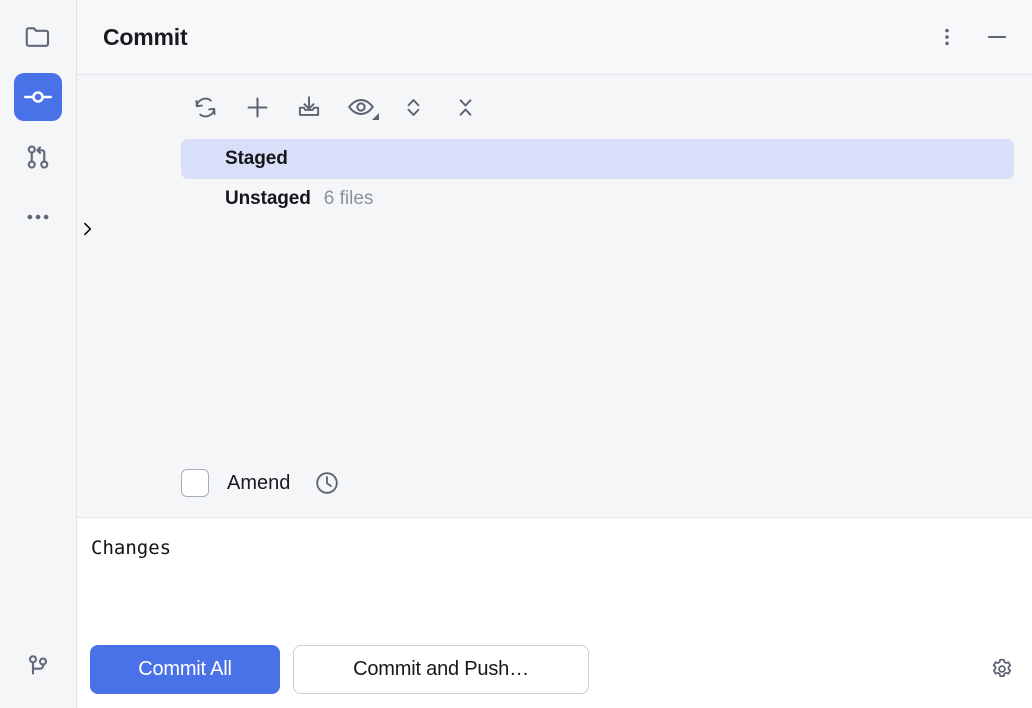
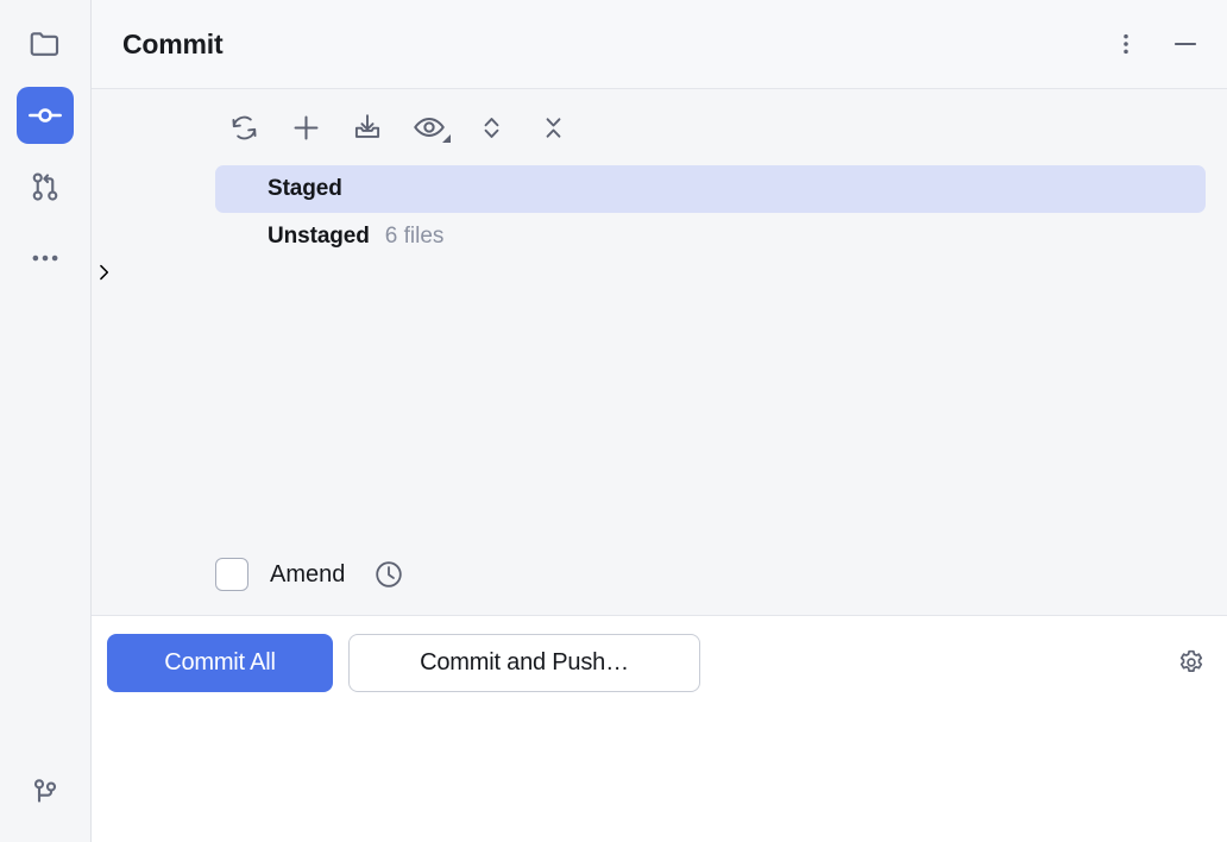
  Commit
  Staged
  Unstaged
  6 files
  Amend
- Changes
  Commit All
  Commit and Push…
